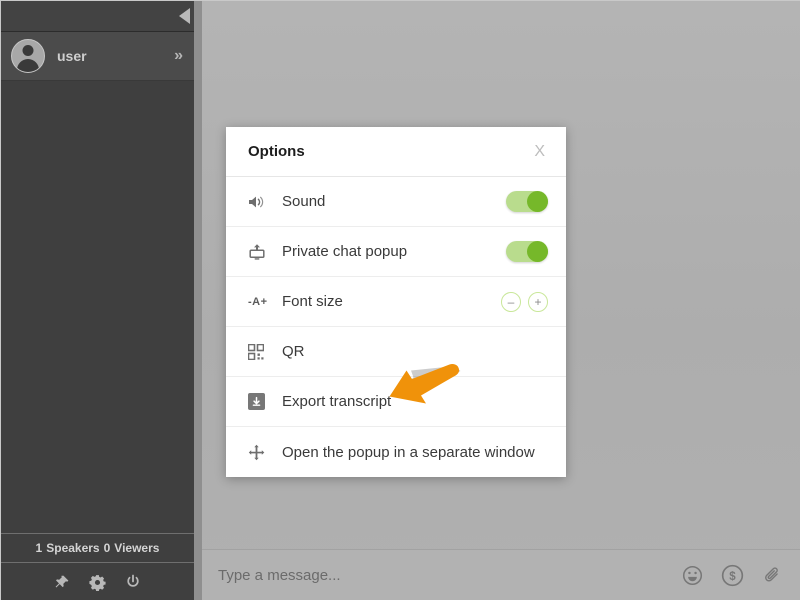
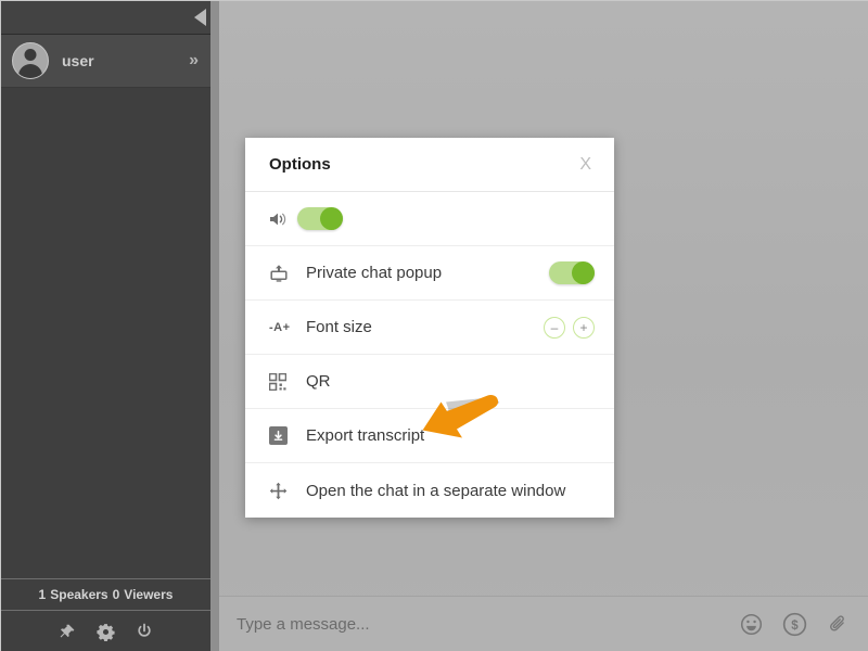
  user
  »
  1
  Speakers
  0
  Viewers
  Type a message...
  $
  Options
  X
- Sound
  Private chat popup
  -A+
  Font size
  –
  +
  QR
  Export transcript
- Open the popup in a separate window
+ Open the chat in a separate window
